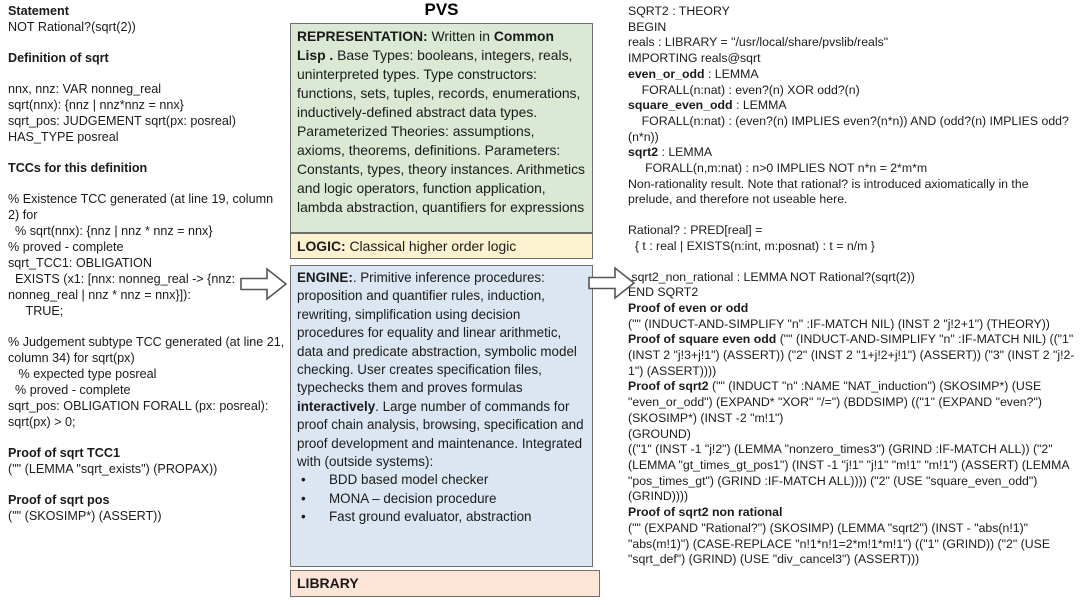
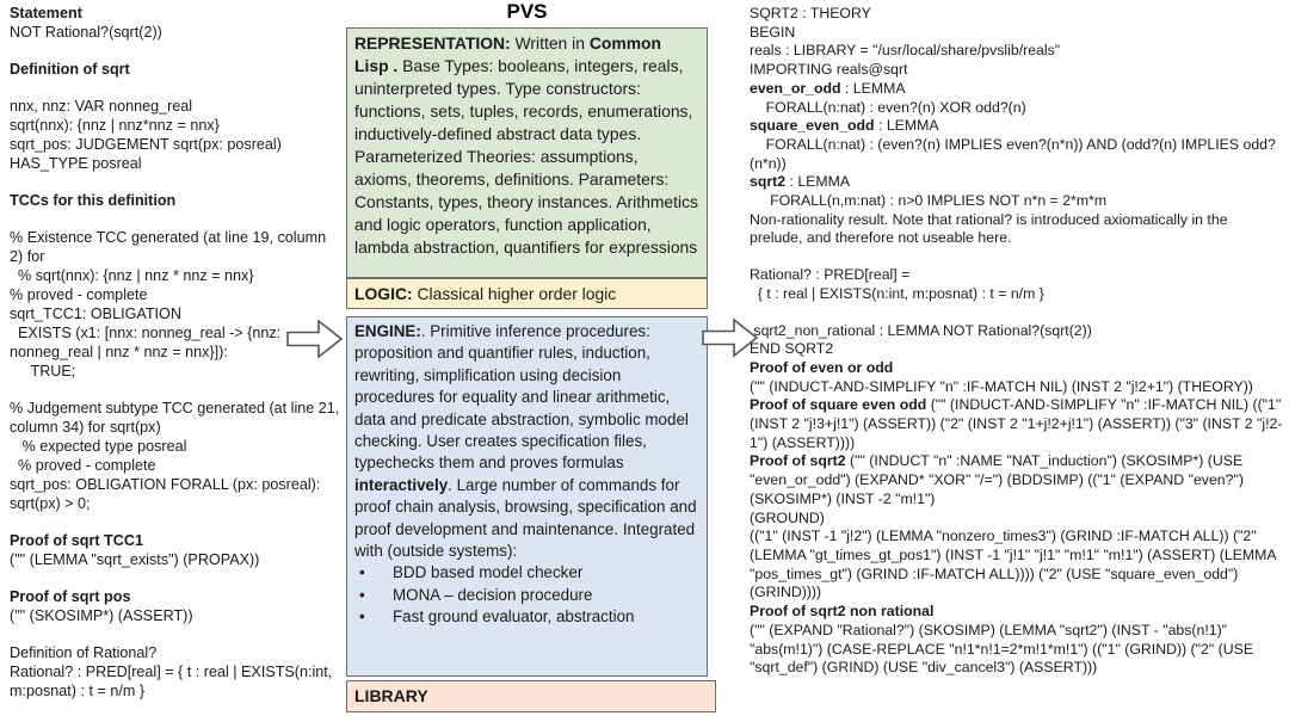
  Statement
  NOT Rational?(sqrt(2))
  Definition of sqrt
  nnx, nnz: VAR nonneg_real
  sqrt(nnx): {nnz | nnz*nnz = nnx}
  sqrt_pos: JUDGEMENT sqrt(px: posreal)
  HAS_TYPE posreal
  TCCs for this definition
  % Existence TCC generated (at line 19, column 2) for
  % sqrt(nnx): {nnz | nnz * nnz = nnx}
  % proved - complete
  sqrt_TCC1: OBLIGATION
  EXISTS (x1: [nnx: nonneg_real -> {nnz: nonneg_real | nnz * nnz = nnx}]):
  TRUE;
  % Judgement subtype TCC generated (at line 21, column 34) for sqrt(px)
  % expected type posreal
  % proved - complete
  sqrt_pos: OBLIGATION FORALL (px: posreal): sqrt(px) > 0;
  Proof of sqrt TCC1
  ("" (LEMMA "sqrt_exists") (PROPAX))
  Proof of sqrt pos
  ("" (SKOSIMP*) (ASSERT))
+ Definition of Rational?
+ Rational? : PRED[real] = { t : real | EXISTS(n:int, m:posnat) : t = n/m }
  PVS
  REPRESENTATION: Written in Common Lisp . Base Types: booleans, integers, reals, uninterpreted types. Type constructors: functions, sets, tuples, records, enumerations, inductively-defined abstract data types. Parameterized Theories: assumptions, axioms, theorems, definitions. Parameters: Constants, types, theory instances. Arithmetics and logic operators, function application, lambda abstraction, quantifiers for expressions
  LOGIC: Classical higher order logic
  ENGINE:. Primitive inference procedures: proposition and quantifier rules, induction, rewriting, simplification using decision procedures for equality and linear arithmetic, data and predicate abstraction, symbolic model checking. User creates specification files, typechecks them and proves formulas interactively. Large number of commands for proof chain analysis, browsing, specification and proof development and maintenance. Integrated with (outside systems):
  •
  BDD based model checker
  •
  MONA – decision procedure
  •
  Fast ground evaluator, abstraction
  LIBRARY
  SQRT2 : THEORY
  BEGIN
  reals : LIBRARY = "/usr/local/share/pvslib/reals"
  IMPORTING reals@sqrt
  even_or_odd : LEMMA
  FORALL(n:nat) : even?(n) XOR odd?(n)
  square_even_odd : LEMMA
  FORALL(n:nat) : (even?(n) IMPLIES even?(n*n)) AND (odd?(n) IMPLIES odd?(n*n))
  sqrt2 : LEMMA
  FORALL(n,m:nat) : n>0 IMPLIES NOT n*n = 2*m*m
  Non-rationality result. Note that rational? is introduced axiomatically in the prelude, and therefore not useable here.
  Rational? : PRED[real] =
  { t : real | EXISTS(n:int, m:posnat) : t = n/m }
  sqrt2_non_rational : LEMMA NOT Rational?(sqrt(2))
  END SQRT2
  Proof of even or odd
  ("" (INDUCT-AND-SIMPLIFY "n" :IF-MATCH NIL) (INST 2 "j!2+1") (THEORY))
  Proof of square even odd ("" (INDUCT-AND-SIMPLIFY "n" :IF-MATCH NIL) (("1" (INST 2 "j!3+j!1") (ASSERT)) ("2" (INST 2 "1+j!2+j!1") (ASSERT)) ("3" (INST 2 "j!2-1") (ASSERT))))
  Proof of sqrt2 ("" (INDUCT "n" :NAME "NAT_induction") (SKOSIMP*) (USE "even_or_odd") (EXPAND* "XOR" "/=") (BDDSIMP) (("1" (EXPAND "even?") (SKOSIMP*) (INST -2 "m!1")
  (GROUND)
  (("1" (INST -1 "j!2") (LEMMA "nonzero_times3") (GRIND :IF-MATCH ALL)) ("2" (LEMMA "gt_times_gt_pos1") (INST -1 "j!1" "j!1" "m!1" "m!1") (ASSERT) (LEMMA "pos_times_gt") (GRIND :IF-MATCH ALL)))) ("2" (USE "square_even_odd") (GRIND))))
  Proof of sqrt2 non rational
  ("" (EXPAND "Rational?") (SKOSIMP) (LEMMA "sqrt2") (INST - "abs(n!1)" "abs(m!1)") (CASE-REPLACE "n!1*n!1=2*m!1*m!1") (("1" (GRIND)) ("2" (USE "sqrt_def") (GRIND) (USE "div_cancel3") (ASSERT)))
